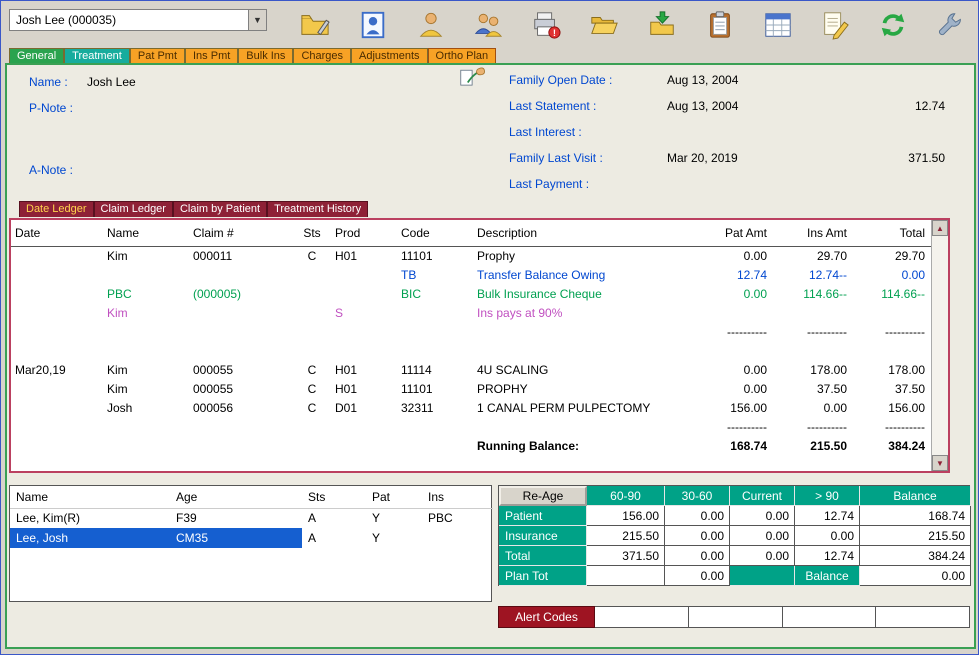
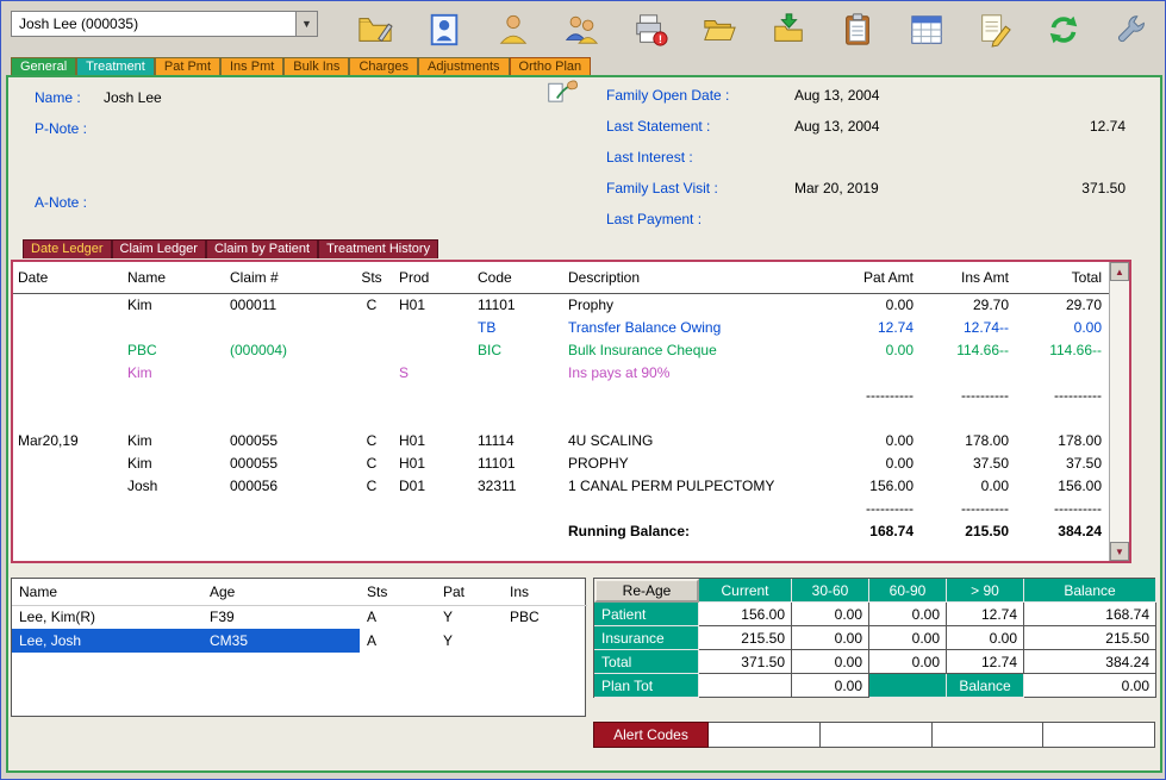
  Josh Lee (000035)
  ▼
  !
  General
  Treatment
  Pat Pmt
  Ins Pmt
  Bulk Ins
  Charges
  Adjustments
  Ortho Plan
  Name :
  Josh Lee
  P-Note :
  A-Note :
  Family Open Date :
  Aug 13, 2004
  Last Statement :
  Aug 13, 2004
  12.74
  Last Interest :
  Family Last Visit :
  Mar 20, 2019
  371.50
  Last Payment :
  Date Ledger
  Claim Ledger
  Claim by Patient
  Treatment History
  Date	Name	Claim #	Sts	Prod	Code	Description	Pat Amt	Ins Amt	Total
  	Kim	000011	C	H01	11101	Prophy	0.00	29.70	29.70
  					TB	Transfer Balance Owing	12.74	12.74--	0.00
- 	PBC	(000005)			BIC	Bulk Insurance Cheque	0.00	114.66--	114.66--
+ 	PBC	(000004)			BIC	Bulk Insurance Cheque	0.00	114.66--	114.66--
  	Kim			S		Ins pays at 90%
  							----------	----------	----------
  Mar20,19	Kim	000055	C	H01	11114	4U SCALING	0.00	178.00	178.00
  	Kim	000055	C	H01	11101	PROPHY	0.00	37.50	37.50
  	Josh	000056	C	D01	32311	1 CANAL PERM PULPECTOMY	156.00	0.00	156.00
  							----------	----------	----------
  						Running Balance:	168.74	215.50	384.24
  ▲
  ▼
  Name	Age	Sts	Pat	Ins
  Lee, Kim(R)	F39	A	Y	PBC
  Lee, Josh	CM35	A	Y
  Re-Age
- 60-90
+ Current
  30-60
- Current
+ 60-90
  > 90
  Balance
  Patient
  156.00
  0.00
  0.00
  12.74
  168.74
  Insurance
  215.50
  0.00
  0.00
  0.00
  215.50
  Total
  371.50
  0.00
  0.00
  12.74
  384.24
  Plan Tot
  0.00
  Balance
  0.00
  Alert Codes
